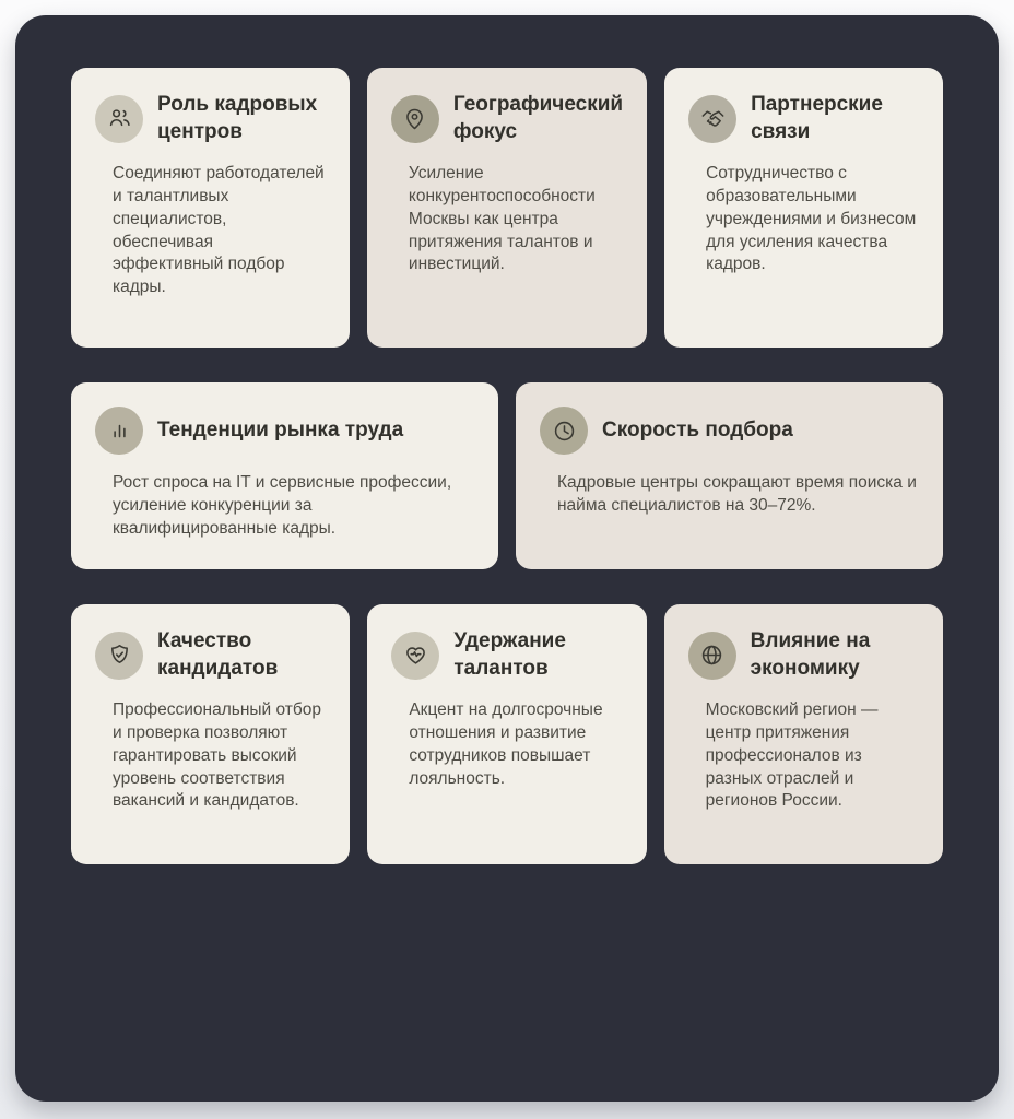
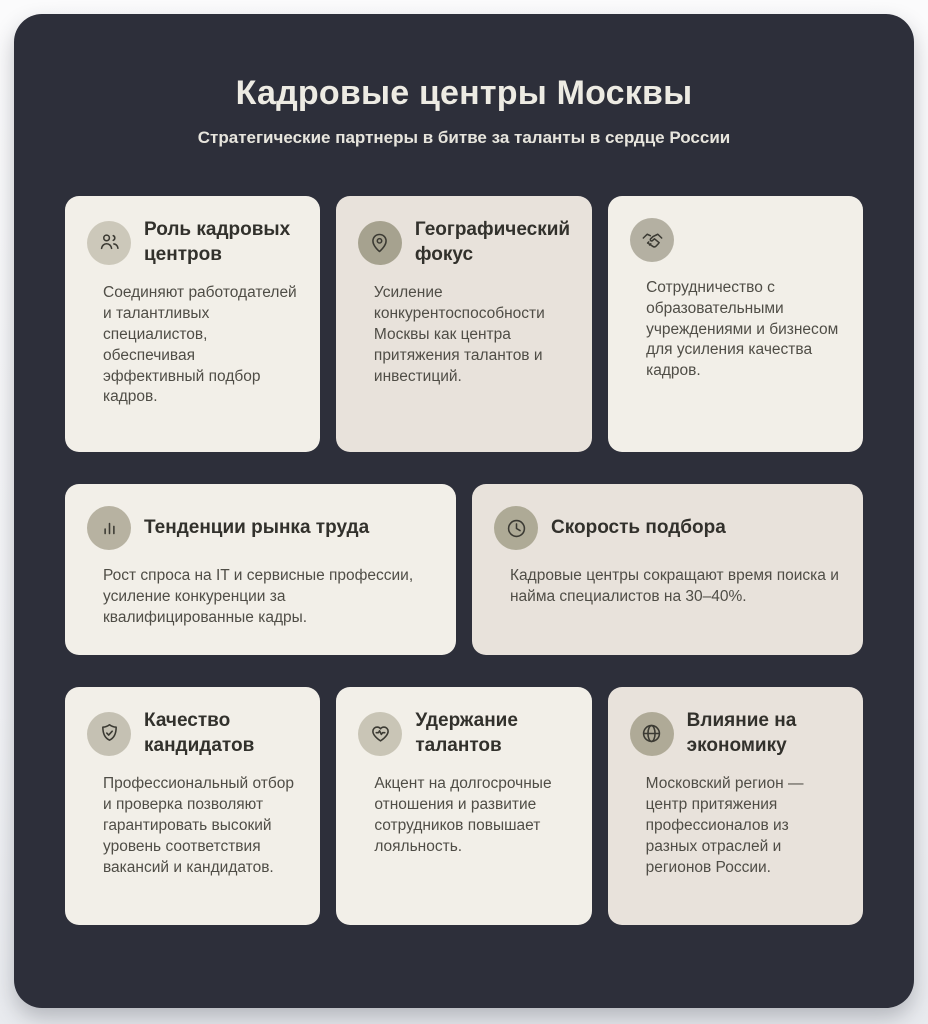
+ Кадровые центры Москвы
+ Стратегические партнеры в битве за таланты в сердце России
  Роль кадровых центров
- Соединяют работодателей и талантливых специалистов, обеспечивая эффективный подбор кадры.
+ Соединяют работодателей и талантливых специалистов, обеспечивая эффективный подбор кадров.
  Географический фокус
  Усиление конкурентоспособности Москвы как центра притяжения талантов и инвестиций.
- Партнерские связи
  Сотрудничество с образовательными учреждениями и бизнесом для усиления качества кадров.
  Тенденции рынка труда
  Рост спроса на IT и сервисные профессии, усиление конкуренции за квалифицированные кадры.
  Скорость подбора
- Кадровые центры сокращают время поиска и найма специалистов на 30–72%.
+ Кадровые центры сокращают время поиска и найма специалистов на 30–40%.
  Качество кандидатов
  Профессиональный отбор и проверка позволяют гарантировать высокий уровень соответствия вакансий и кандидатов.
  Удержание талантов
  Акцент на долгосрочные отношения и развитие сотрудников повышает лояльность.
  Влияние на экономику
  Московский регион — центр притяжения профессионалов из разных отраслей и регионов России.
